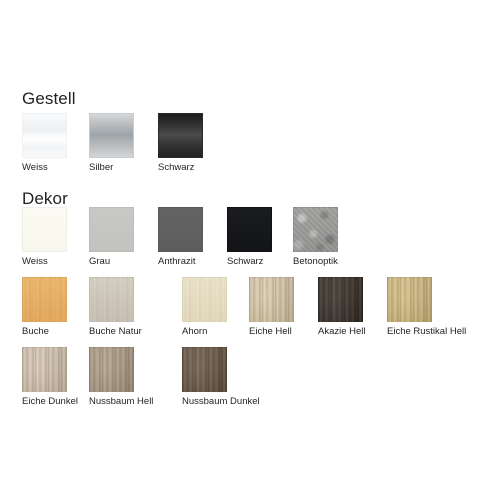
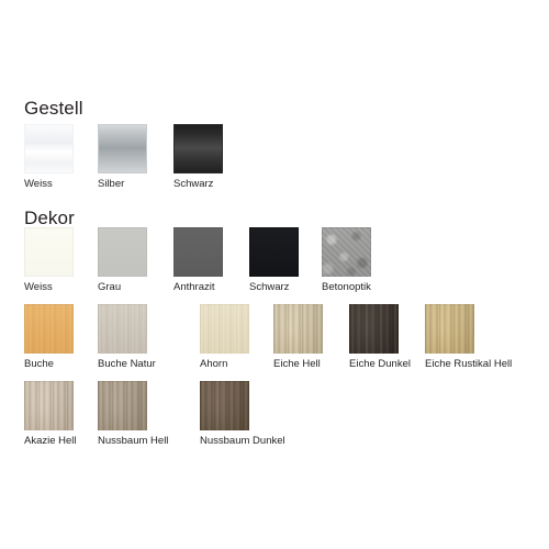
  Gestell
  Weiss
  Silber
  Schwarz
  Dekor
  Weiss
  Grau
  Anthrazit
  Schwarz
  Betonoptik
  Buche
  Buche Natur
  Ahorn
  Eiche Hell
- Akazie Hell
+ Eiche Dunkel
  Eiche Rustikal Hell
- Eiche Dunkel
+ Akazie Hell
  Nussbaum Hell
  Nussbaum Dunkel
